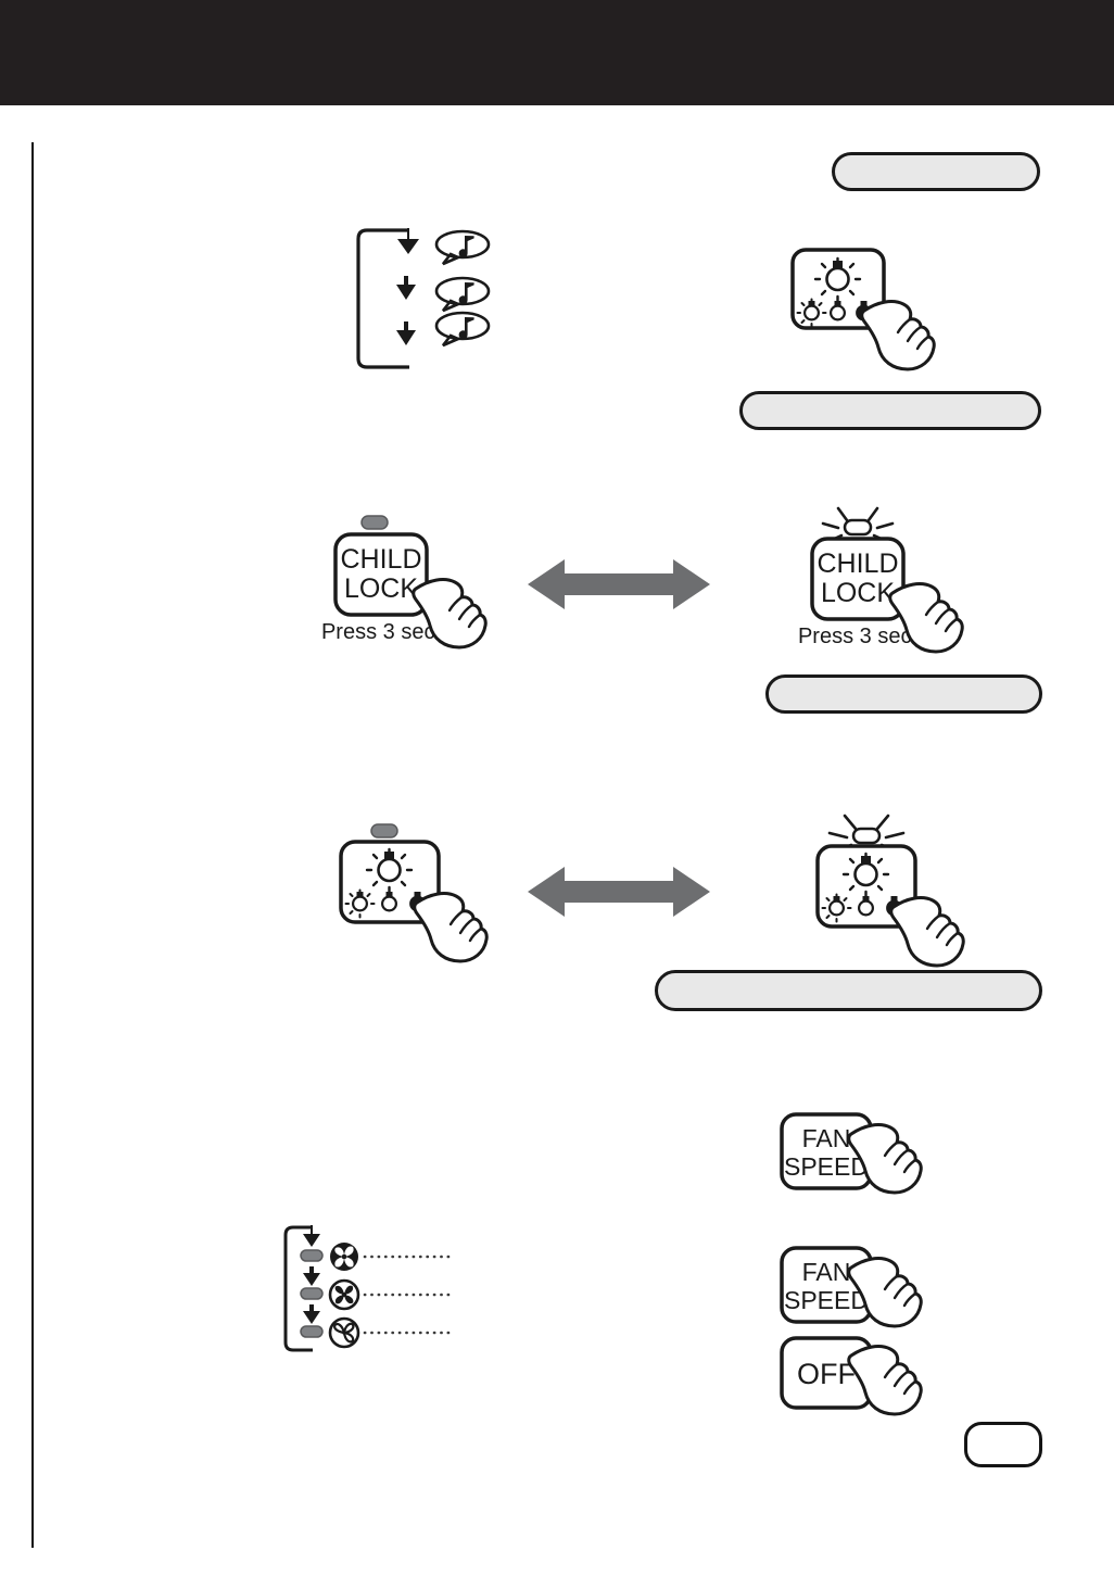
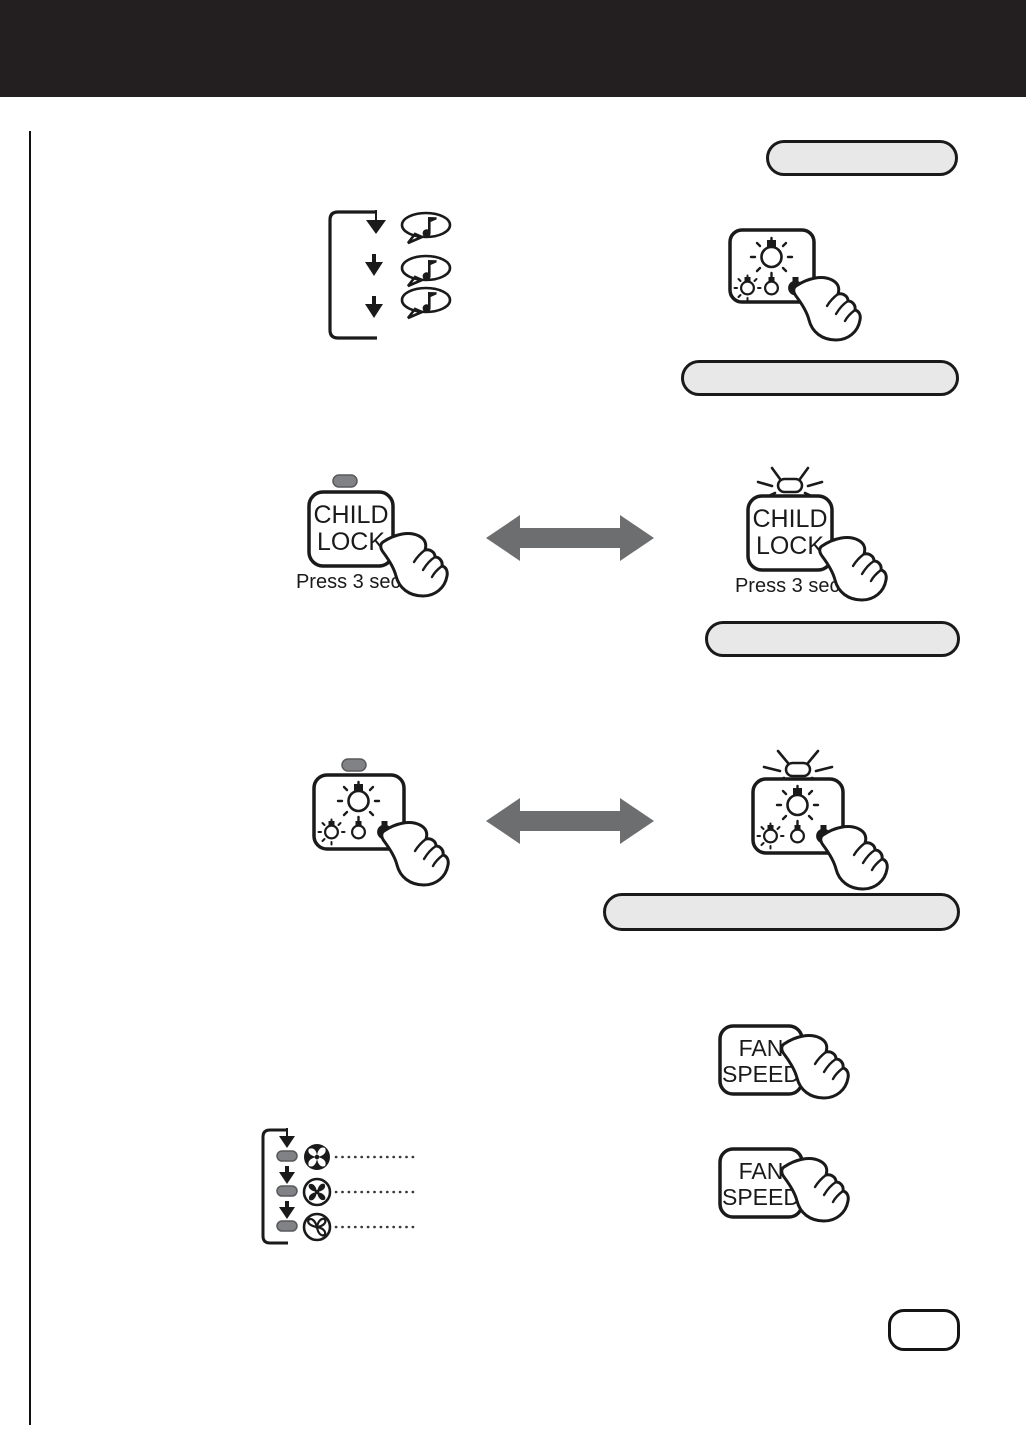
  CHILD
  LOCK
  Press 3 sec
  CHILD
  LOCK
  Press 3 sec
  FAN
  SPEED
  FAN
  SPEED
- OFF
